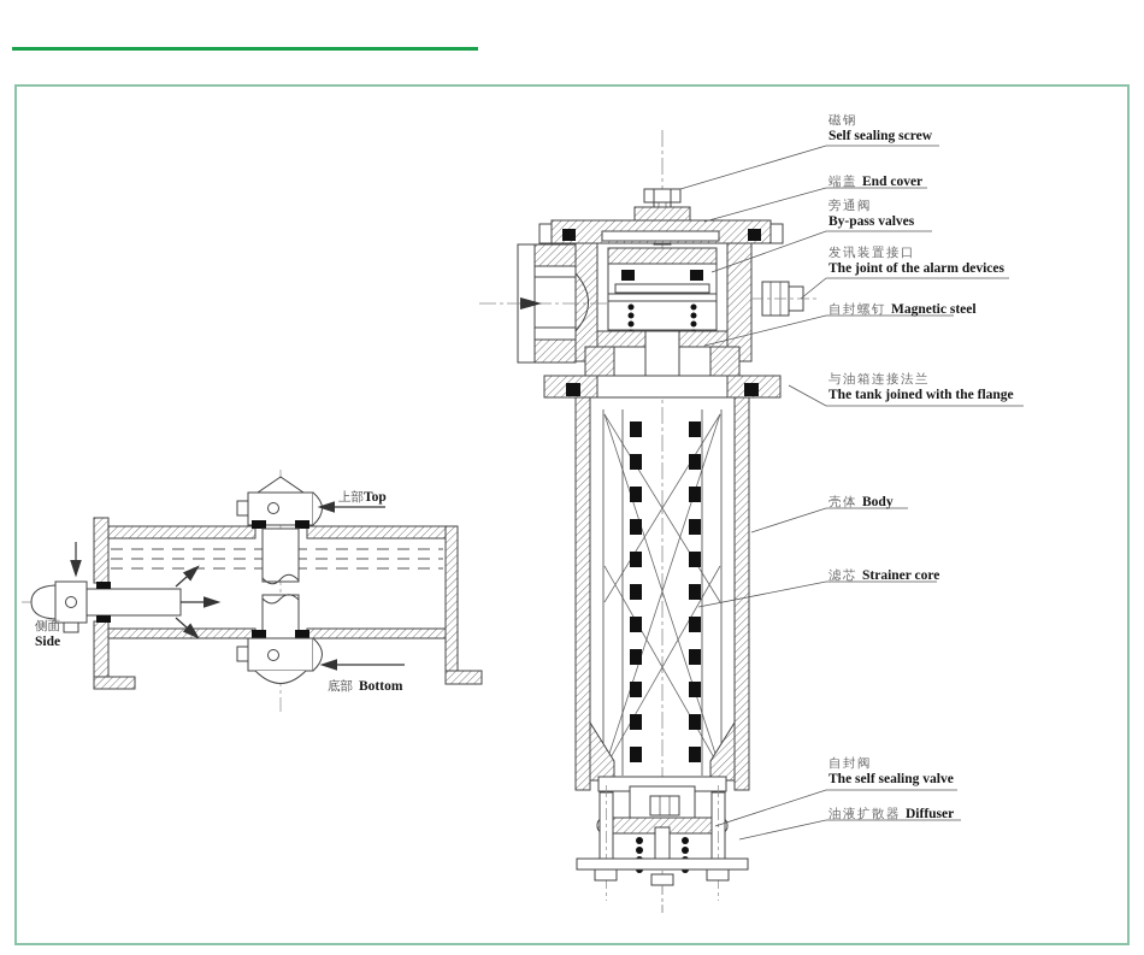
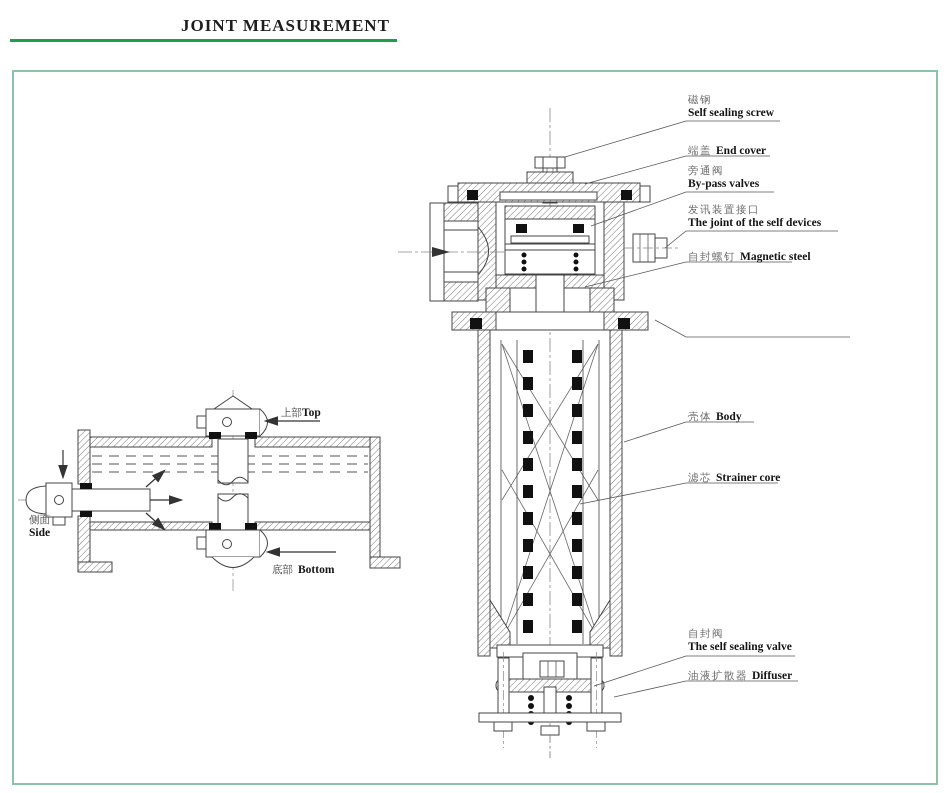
+ JOINT MEASUREMENT
  磁钢
  Self sealing screw
  端盖 End cover
  旁通阀
  By-pass valves
  发讯装置接口
- The joint of the alarm devices
+ The joint of the self devices
  自封螺钉 Magnetic steel
- 与油箱连接法兰
- The tank joined with the flange
  壳体 Body
  滤芯 Strainer core
  自封阀
  The self sealing valve
  油液扩散器 Diffuser
  上部Top
  侧面
  Side
  底部 Bottom
